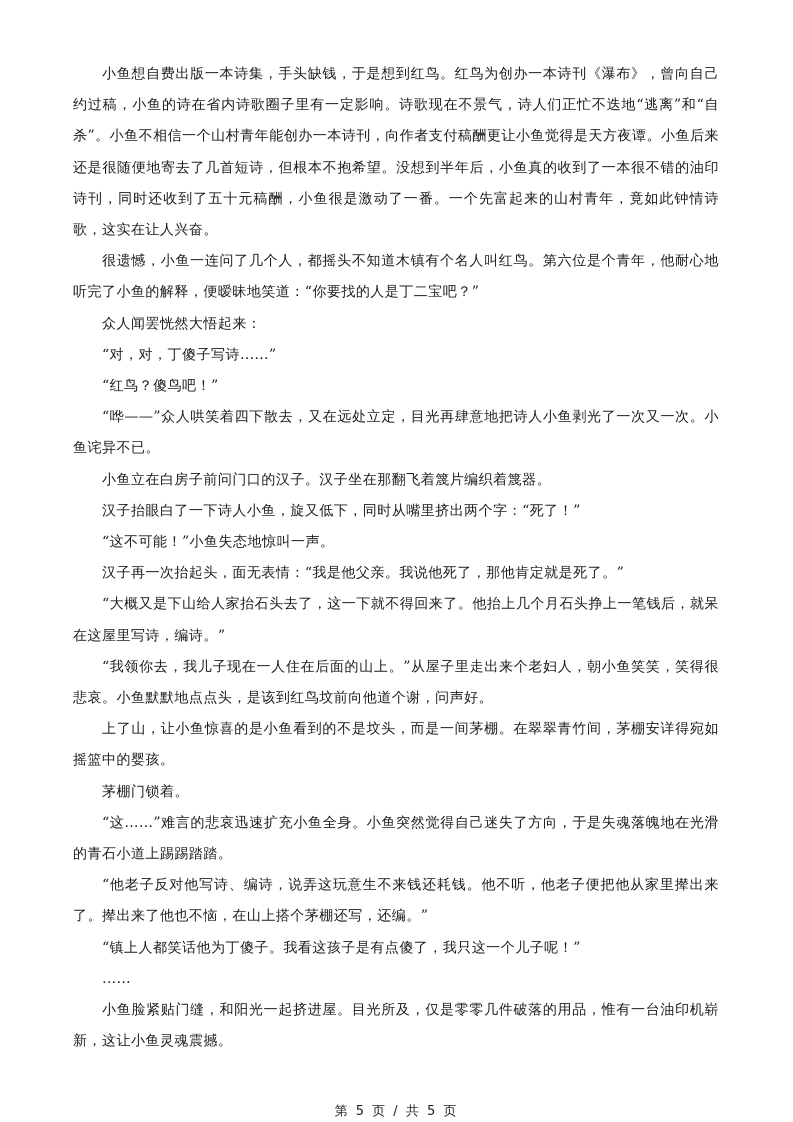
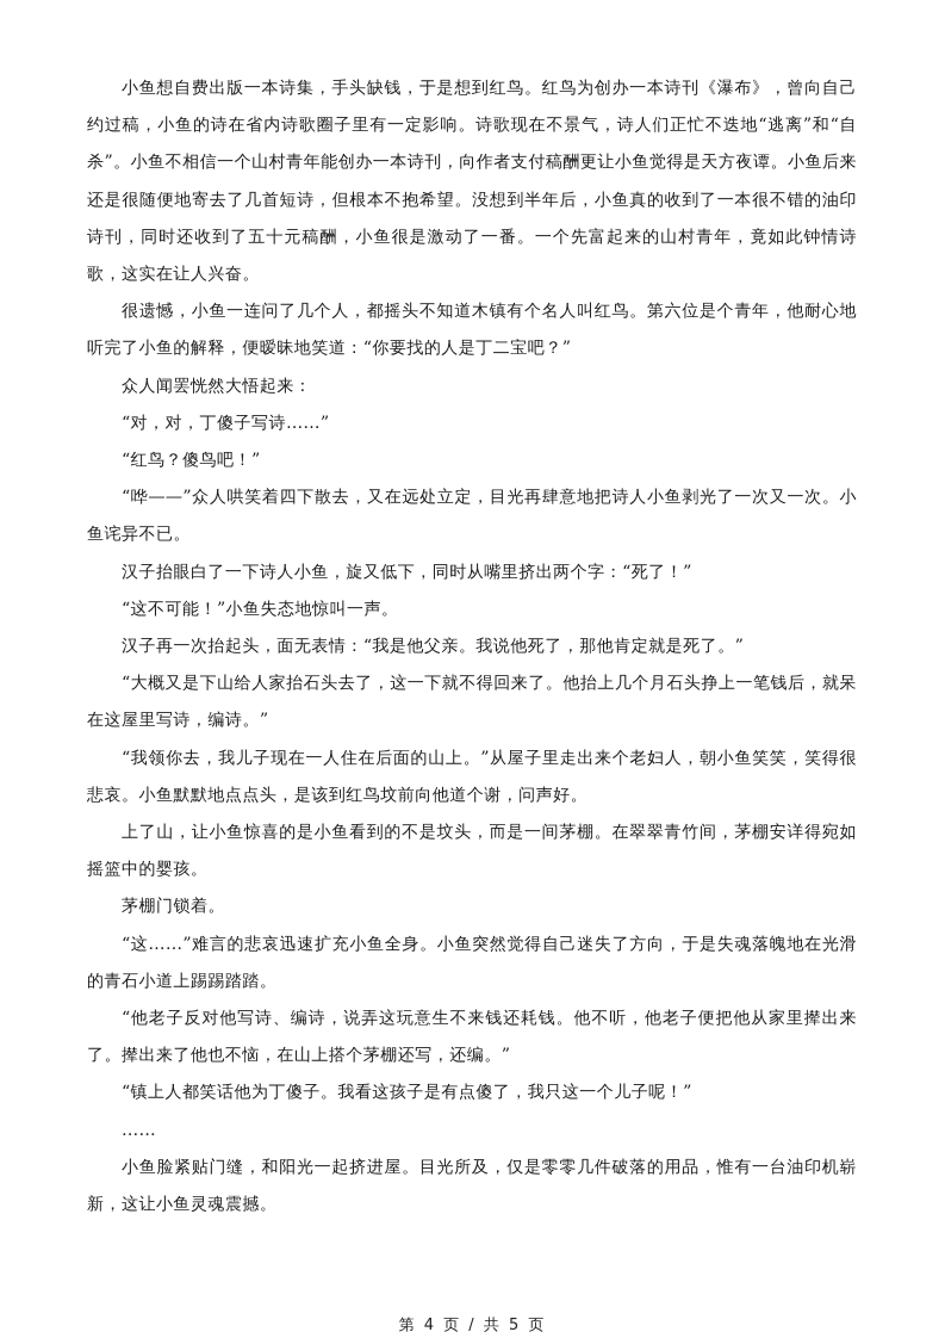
  小鱼想自费出版一本诗集，手头缺钱，于是想到红鸟。红鸟为创办一本诗刊《瀑布》，曾向自己约过稿，小鱼的诗在省内诗歌圈子里有一定影响。诗歌现在不景气，诗人们正忙不迭地“逃离”和“自杀”。小鱼不相信一个山村青年能创办一本诗刊，向作者支付稿酬更让小鱼觉得是天方夜谭。小鱼后来还是很随便地寄去了几首短诗，但根本不抱希望。没想到半年后，小鱼真的收到了一本很不错的油印诗刊，同时还收到了五十元稿酬，小鱼很是激动了一番。一个先富起来的山村青年，竟如此钟情诗歌，这实在让人兴奋。
  很遗憾，小鱼一连问了几个人，都摇头不知道木镇有个名人叫红鸟。第六位是个青年，他耐心地听完了小鱼的解释，便暧昧地笑道：“你要找的人是丁二宝吧？”
  众人闻罢恍然大悟起来：
  “对，对，丁傻子写诗……”
  “红鸟？傻鸟吧！”
  “哗——”众人哄笑着四下散去，又在远处立定，目光再肆意地把诗人小鱼剥光了一次又一次。小鱼诧异不已。
- 小鱼立在白房子前问门口的汉子。汉子坐在那翻飞着篾片编织着篾器。
  汉子抬眼白了一下诗人小鱼，旋又低下，同时从嘴里挤出两个字：“死了！”
  “这不可能！”小鱼失态地惊叫一声。
  汉子再一次抬起头，面无表情：“我是他父亲。我说他死了，那他肯定就是死了。”
  “大概又是下山给人家抬石头去了，这一下就不得回来了。他抬上几个月石头挣上一笔钱后，就呆在这屋里写诗，编诗。”
  “我领你去，我儿子现在一人住在后面的山上。”从屋子里走出来个老妇人，朝小鱼笑笑，笑得很悲哀。小鱼默默地点点头，是该到红鸟坟前向他道个谢，问声好。
  上了山，让小鱼惊喜的是小鱼看到的不是坟头，而是一间茅棚。在翠翠青竹间，茅棚安详得宛如摇篮中的婴孩。
  茅棚门锁着。
  “这……”难言的悲哀迅速扩充小鱼全身。小鱼突然觉得自己迷失了方向，于是失魂落魄地在光滑的青石小道上踢踢踏踏。
  “他老子反对他写诗、编诗，说弄这玩意生不来钱还耗钱。他不听，他老子便把他从家里撵出来了。撵出来了他也不恼，在山上搭个茅棚还写，还编。”
  “镇上人都笑话他为丁傻子。我看这孩子是有点傻了，我只这一个儿子呢！”
  ……
  小鱼脸紧贴门缝，和阳光一起挤进屋。目光所及，仅是零零几件破落的用品，惟有一台油印机崭新，这让小鱼灵魂震撼。
- 第 5 页 / 共 5 页
+ 第 4 页 / 共 5 页
